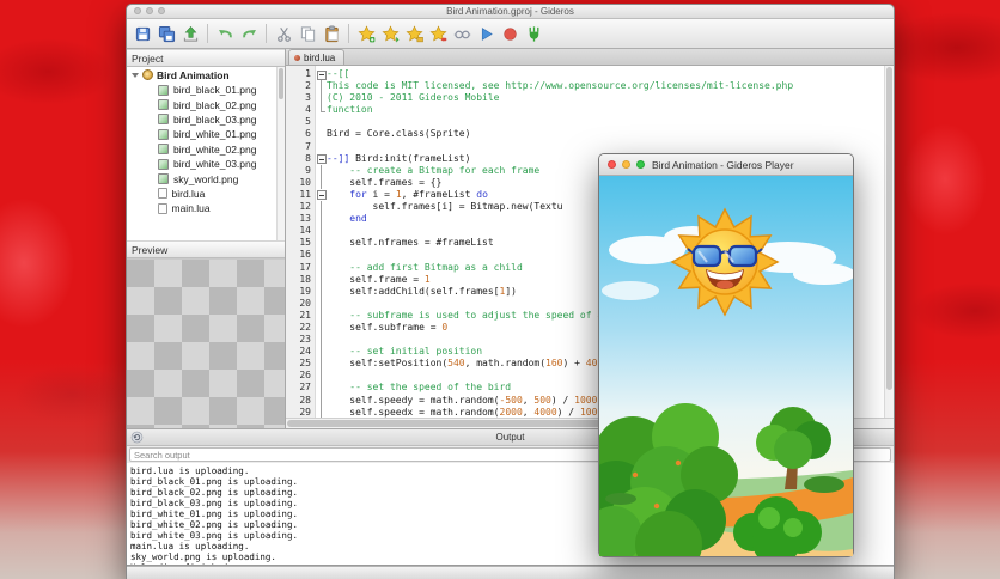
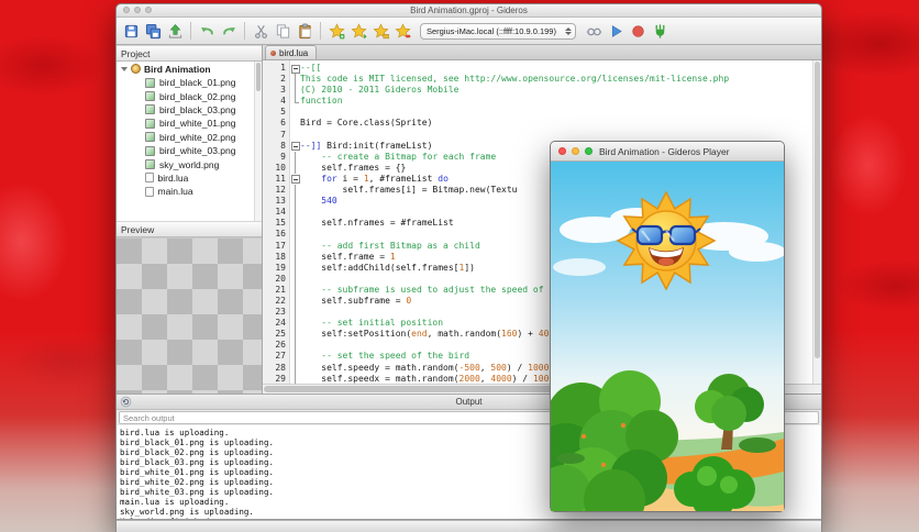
  Bird Animation.gproj - Gideros
+ Sergius-iMac.local (::ffff:10.9.0.199)
  Project
  Bird Animation
  bird_black_01.png
  bird_black_02.png
  bird_black_03.png
  bird_white_01.png
  bird_white_02.png
  bird_white_03.png
  sky_world.png
  bird.lua
  main.lua
  Preview
  bird.lua
  1
  --[[
  2
  This code is MIT licensed, see http://www.opensource.org/licenses/mit-license.php
  3
  (C) 2010 - 2011 Gideros Mobile
  4
  function
  5
  6
  Bird = Core.class(Sprite)
  7
  8
  --]] Bird:init(frameList)
  9
  -- create a Bitmap for each frame
  10
  self.frames = {}
  11
  for i = 1, #frameList do
  12
  self.frames[i] = Bitmap.new(Textu
  13
- end
+ 540
  14
  15
  self.nframes = #frameList
  16
  17
  -- add first Bitmap as a child
  18
  self.frame = 1
  19
  self:addChild(self.frames[1])
  20
  21
  -- subframe is used to adjust the speed of
  22
  self.subframe = 0
  23
  24
  -- set initial position
  25
- self:setPosition(540, math.random(160) + 40
+ self:setPosition(end, math.random(160) + 40
  26
  27
  -- set the speed of the bird
  28
  self.speedy = math.random(-500, 500) / 1000
  29
  self.speedx = math.random(2000, 4000) / 100
  Output
  Search output
  bird.lua is uploading.
  bird_black_01.png is uploading.
  bird_black_02.png is uploading.
  bird_black_03.png is uploading.
  bird_white_01.png is uploading.
  bird_white_02.png is uploading.
  bird_white_03.png is uploading.
  main.lua is uploading.
  sky_world.png is uploading.
  Bird Animation - Gideros Player
